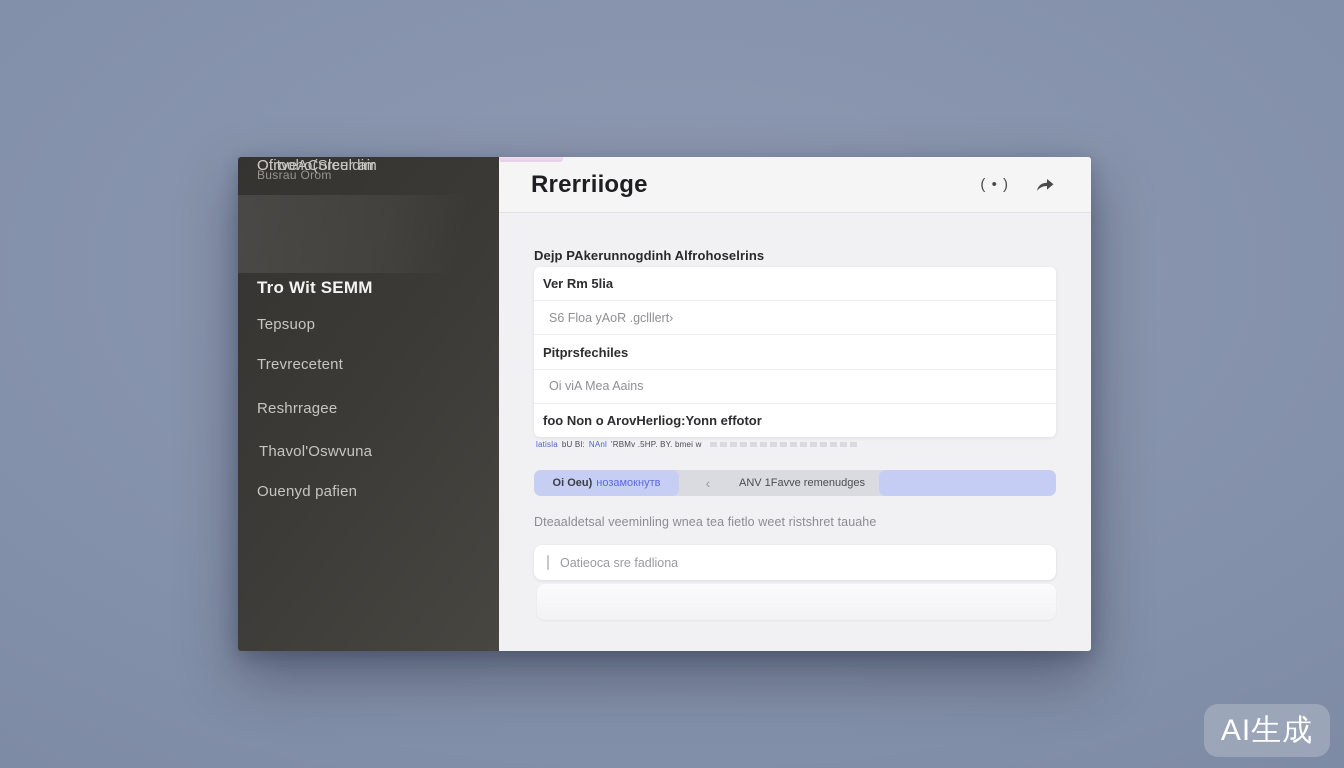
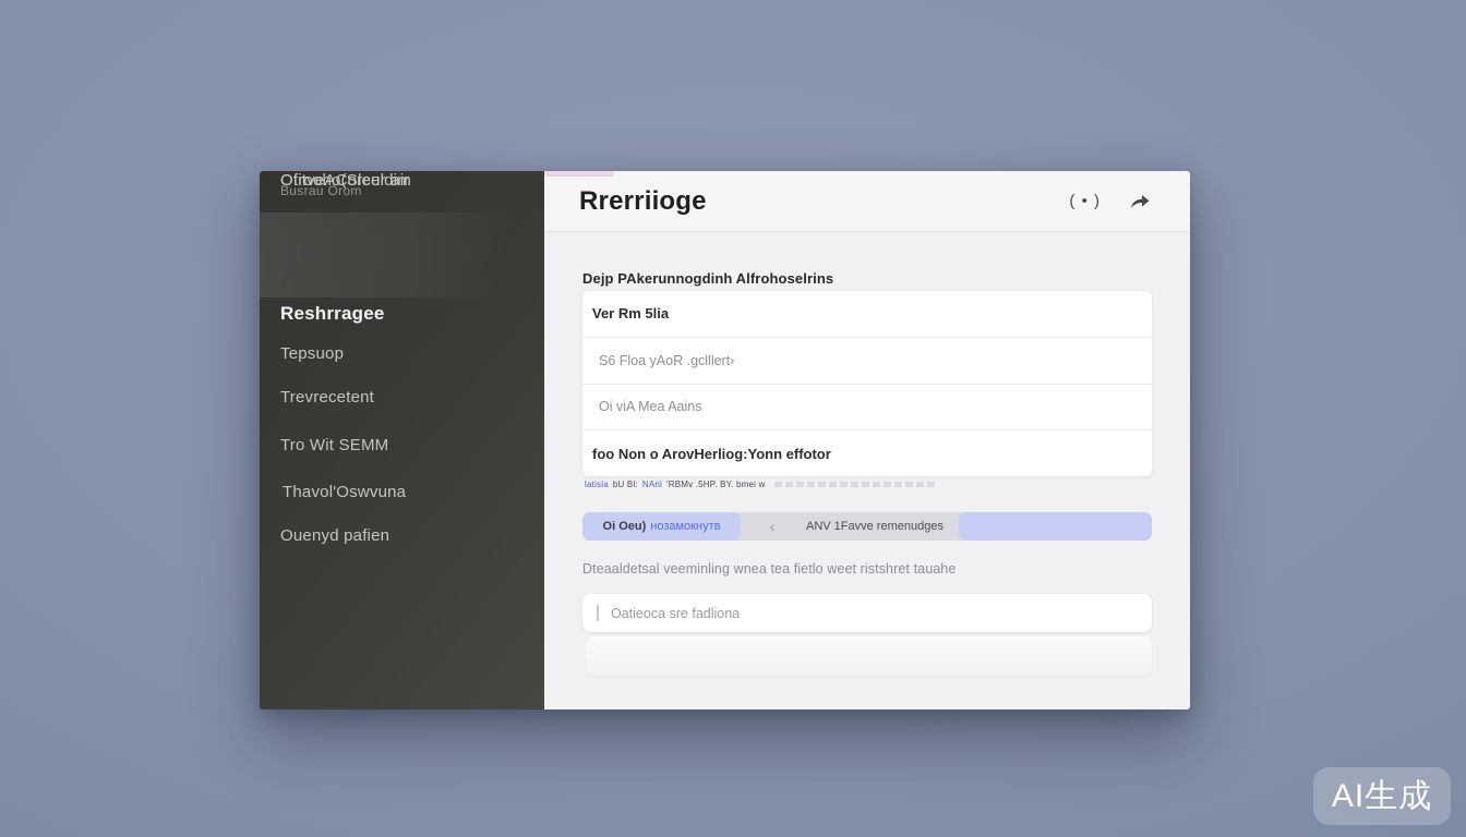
  Busrau Orom
- Tro Wit SEMM
+ Reshrragee
  Tepsuop
  Trevrecetent
- Reshrragee
+ Tro Wit SEMM
  Thavol'Oswvuna
  Ouenyd pafien
  OfitveACorcer air
  Otrooho(Sleuldim
  Rrerriioge
  ( • )
  Dejp PAkerunnogdinh Alfrohoselrins
  Ver Rm 5lia
  S6 Floa yAoR .gclllert›
- Pitprsfechiles
  Oi viA Mea Aains
  foo Non o ArovHerliog:Yonn effotor
  latisla
  bU Bl:
  NAnl
  'RBMv .5HP. BY. bmei w
  Oi Oeu)
  нозамокнутв
  ‹
  ANV 1Favve remenudges
  Dteaaldetsal veeminling wnea tea fietlo weet ristshret tauahe
  Oatieoca sre fadliona
  AI生成
